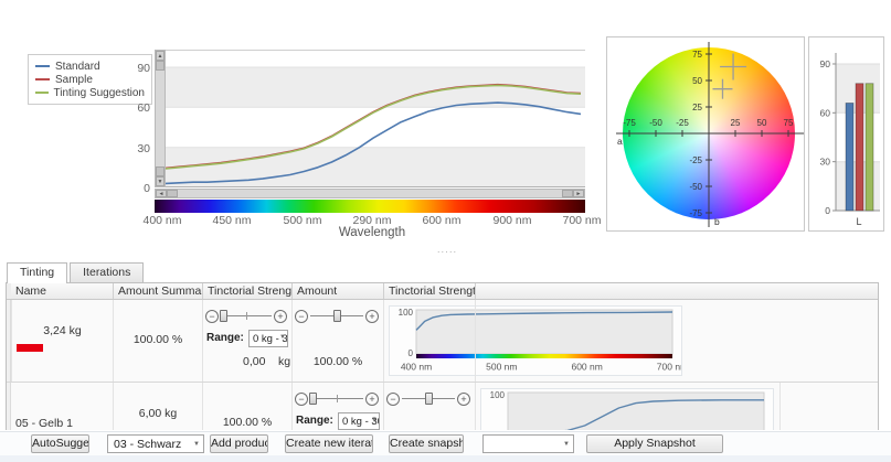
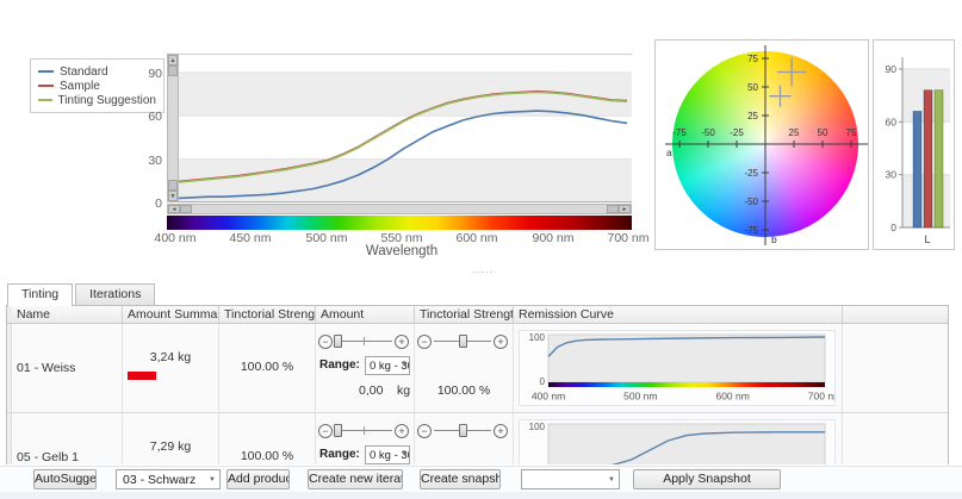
  Standard
  Sample
  Tinting Suggestion
  90
  60
  30
  0
  400 nm
  450 nm
  500 nm
- 290 nm
+ 550 nm
  600 nm
  900 nm
  700 nm
  Wavelength
  -75
  -50
  -25
  25
  50
  75
  75
  50
  25
  -25
  -50
  -75
  a
  b
  90
  60
  30
  0
  L
  ·····
  Tinting
  Iterations
  Name
  Amount Summa
  Amount
  Tinctorial Strengt
+ Remission Curve
+ 01 - Weiss
  3,24 kg
  100.00 %
  −
  +
  Range:
  0,00
  kg
  −
  +
  100.00 %
  100
  0
  400 nm
  500 nm
  600 nm
  700 n
  05 - Gelb 1
- 6,00 kg
+ 7,29 kg
  100.00 %
  −
  +
  Range:
  −
  +
  100
  AutoSugge
  03 - Schwarz
  Add produc
  Create new iterat
  Create snapsh
  Apply Snapshot
